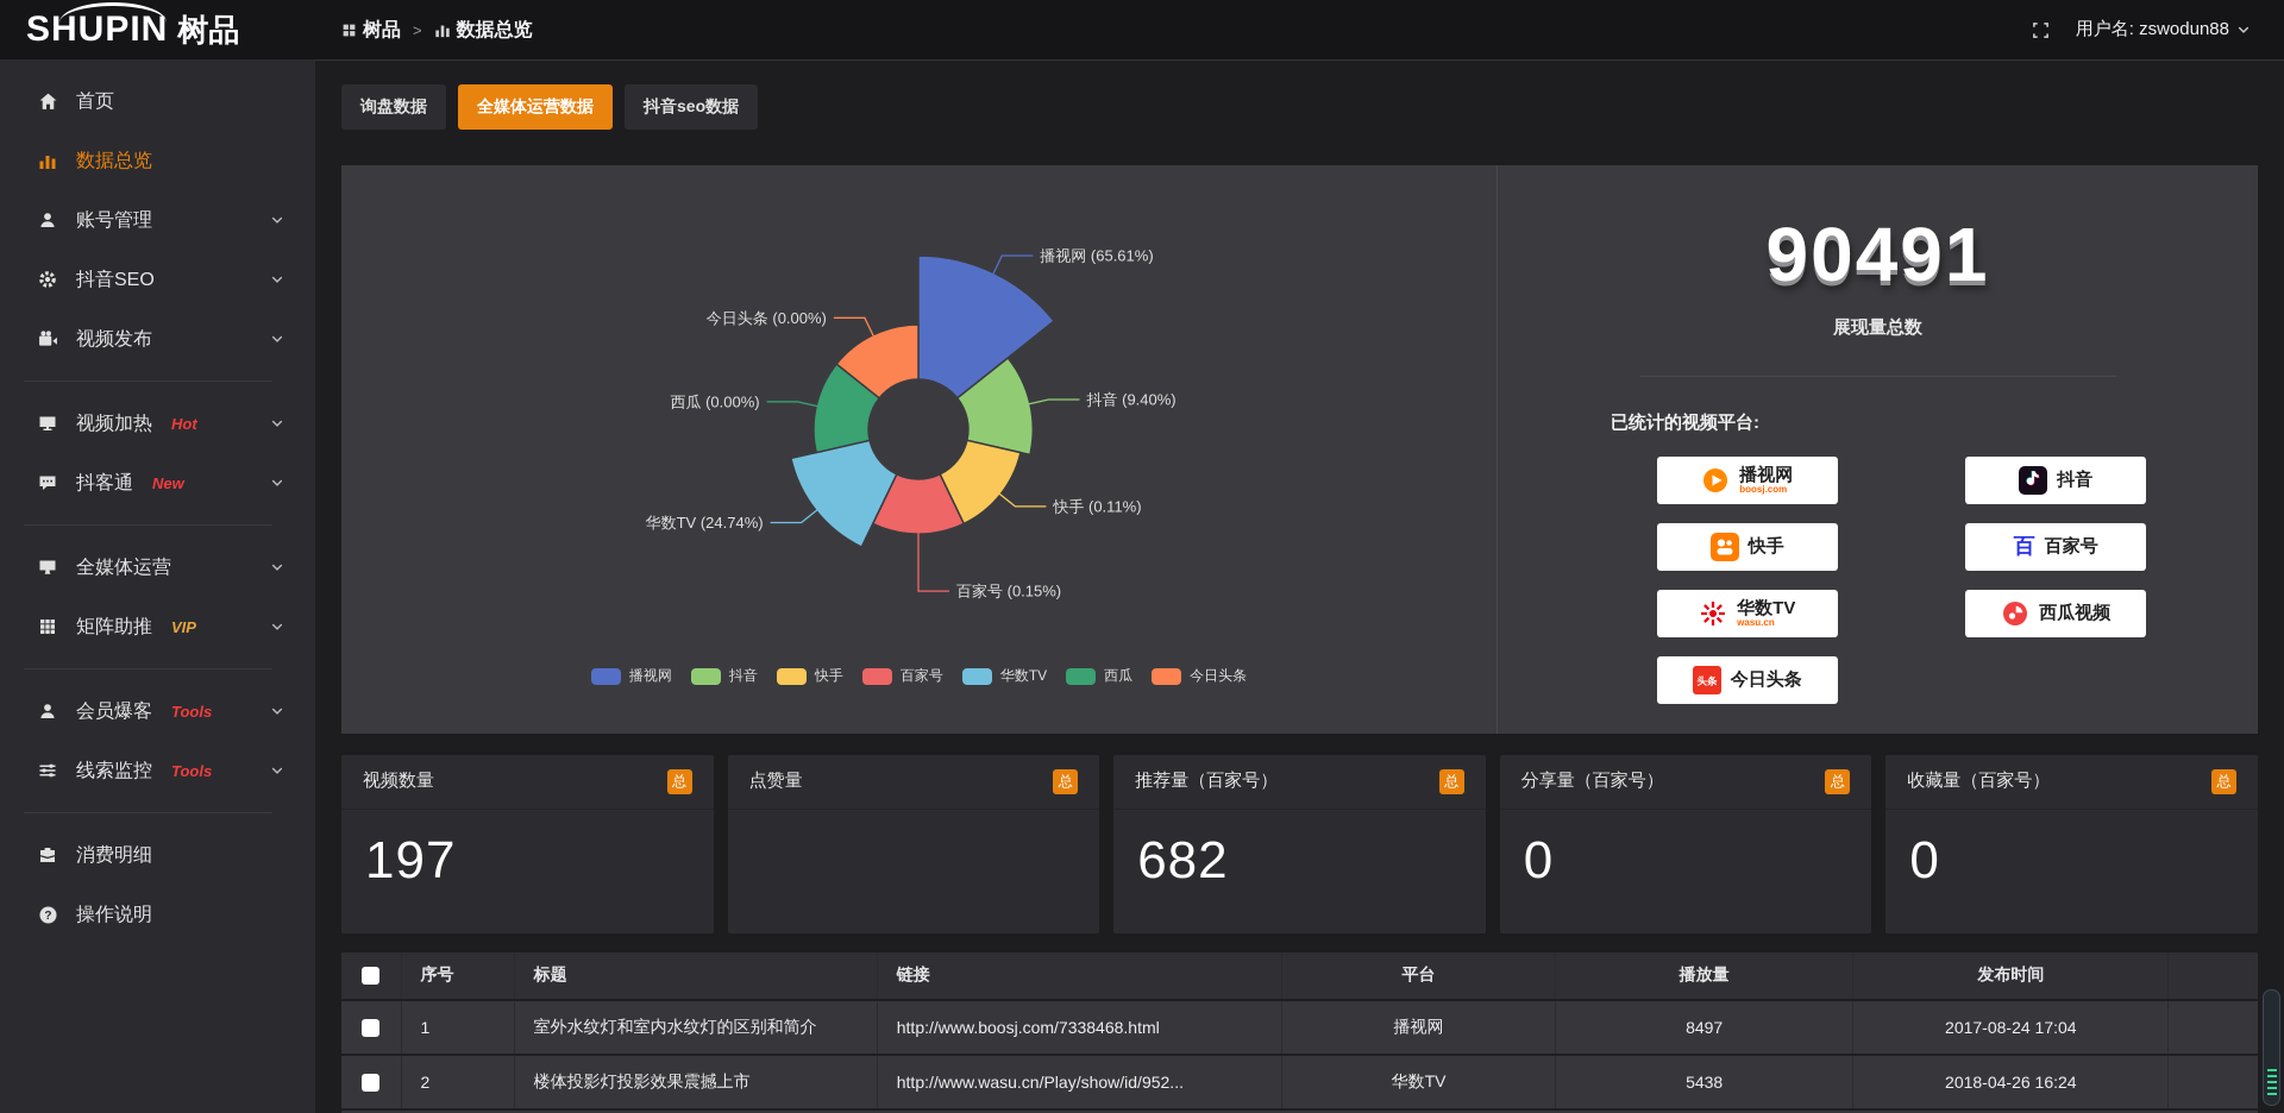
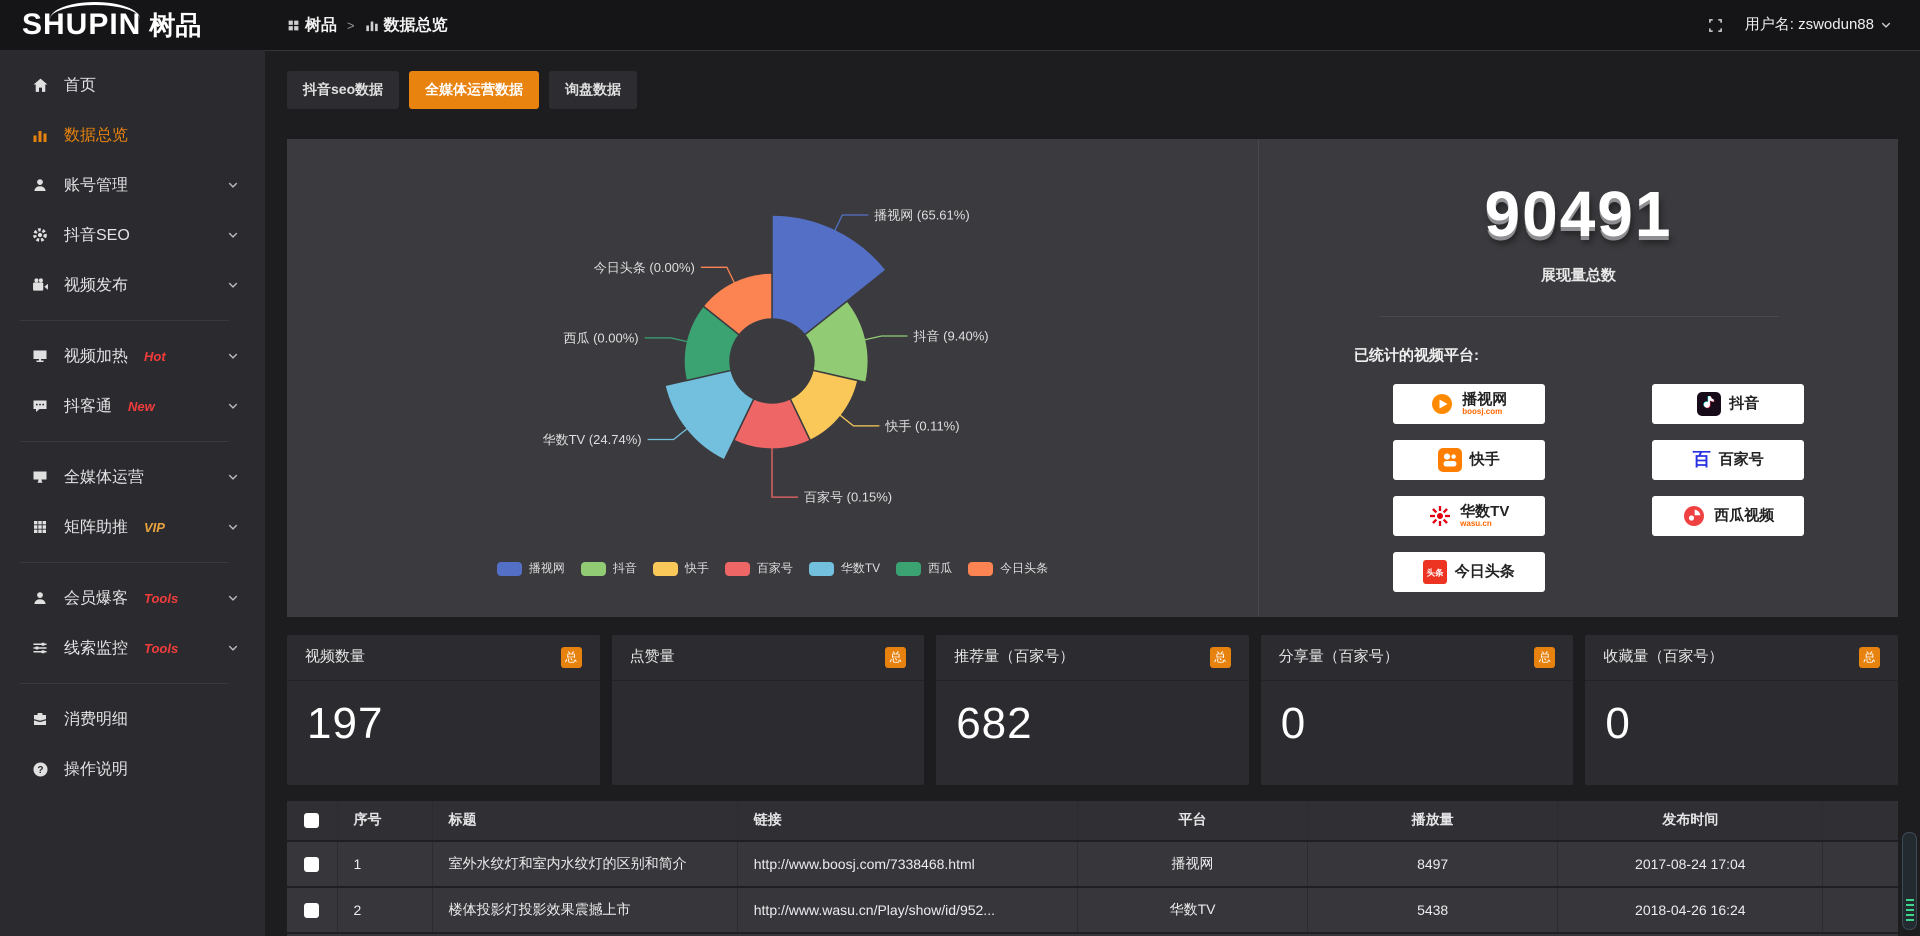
  SHUPIN
  树品
  树品
  >
  数据总览
  用户名: zswodun88
  首页
  数据总览
  账号管理
  抖音SEO
  视频发布
  视频加热
  Hot
  抖客通
  New
  全媒体运营
  矩阵助推
  VIP
  会员爆客
  Tools
  线索监控
  Tools
  消费明细
  ?
  操作说明
- 询盘数据
+ 抖音seo数据
  全媒体运营数据
- 抖音seo数据
+ 询盘数据
  播视网 (65.61%)
  抖音 (9.40%)
  快手 (0.11%)
  百家号 (0.15%)
  华数TV (24.74%)
  西瓜 (0.00%)
  今日头条 (0.00%)
  播视网
  抖音
  快手
  百家号
  华数TV
  西瓜
  今日头条
  90491
  展现量总数
  已统计的视频平台:
  播视网
  boosj.com
  抖音
  快手
  百
  百家号
  华数TV
  wasu.cn
  西瓜视频
  头条
  今日头条
  视频数量
  总
  197
  点赞量
  总
  推荐量（百家号）
  总
  682
  分享量（百家号）
  总
  0
  收藏量（百家号）
  总
  0
  	序号	标题	链接	平台	播放量	发布时间
  	1	室外水纹灯和室内水纹灯的区别和简介	http://www.boosj.com/7338468.html	播视网	8497	2017-08-24 17:04
  	2	楼体投影灯投影效果震撼上市	http://www.wasu.cn/Play/show/id/952...	华数TV	5438	2018-04-26 16:24
